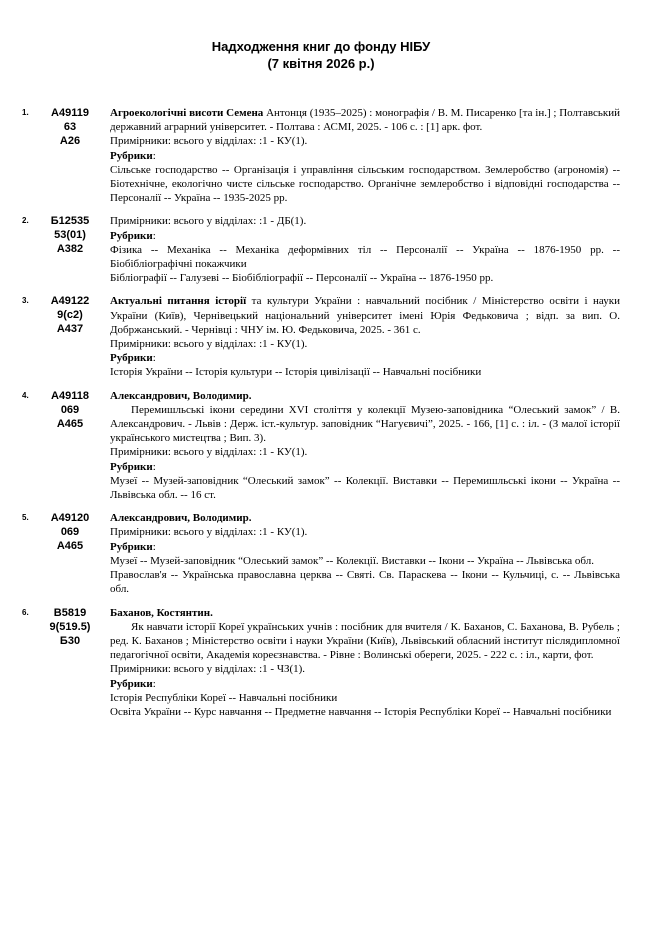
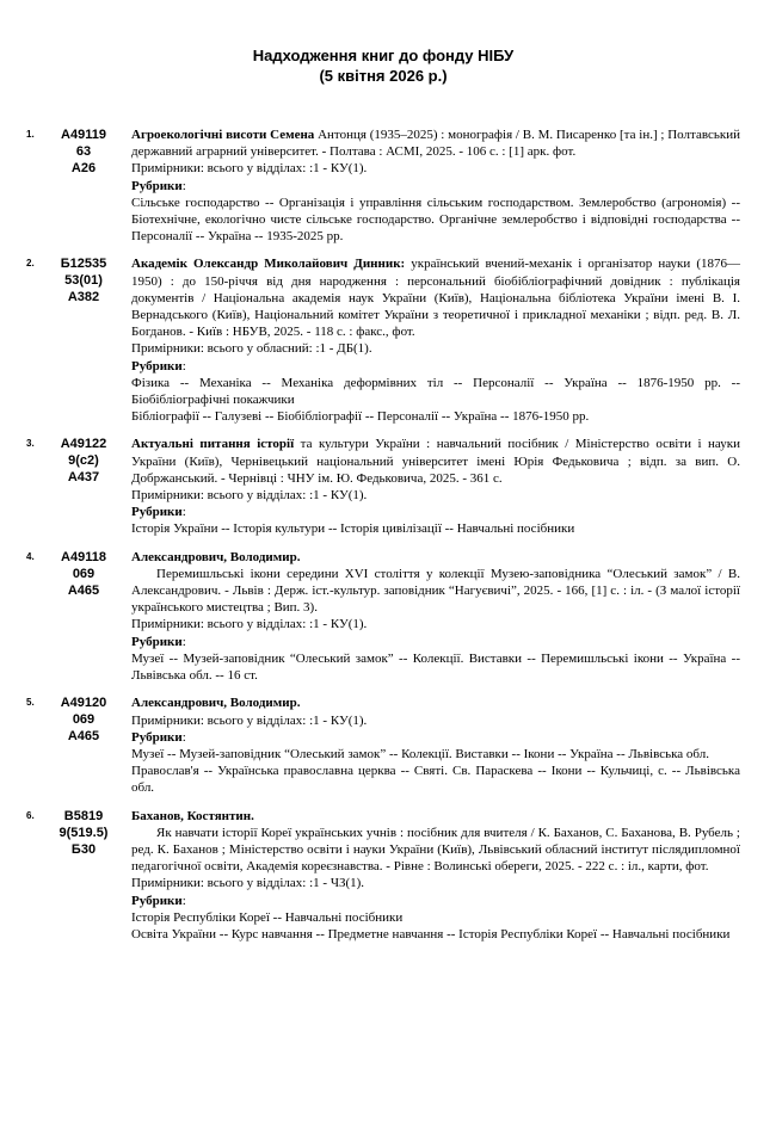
  Надходження книг до фонду НІБУ
- (7 квітня 2026 р.)
+ (5 квітня 2026 р.)
  1.
  А49119
  63
  А26
  Агроекологічні висоти Семена Антонця (1935–2025) : монографія / В. М. Писаренко [та ін.] ; Полтавський державний аграрний університет. - Полтава : АСМІ, 2025. - 106 с. : [1] арк. фот.
  Примірники: всього у відділах: :1 - КУ(1).
  Рубрики:
  Сільське господарство -- Організація і управління сільським господарством. Землеробство (агрономія) -- Біотехнічне, екологічно чисте сільське господарство. Органічне землеробство і відповідні господарства -- Персоналії -- Україна -- 1935-2025 рр.
  2.
  Б12535
  53(01)
  А382
+ Академік Олександр Миколайович Динник: український вчений-механік і організатор науки (1876—1950) : до 150-річчя від дня народження : персональний біобібліографічний довідник : публікація документів / Національна академія наук України (Київ), Національна бібліотека України імені В. І. Вернадського (Київ), Національний комітет України з теоретичної і прикладної механіки ; відп. ред. В. Л. Богданов. - Київ : НБУВ, 2025. - 118 с. : факс., фот.
- Примірники: всього у відділах: :1 - ДБ(1).
+ Примірники: всього у обласний: :1 - ДБ(1).
  Рубрики:
  Фізика -- Механіка -- Механіка деформівних тіл -- Персоналії -- Україна -- 1876-1950 рр. -- Біобібліографічні покажчики
  Бібліографії -- Галузеві -- Біобібліографії -- Персоналії -- Україна -- 1876-1950 рр.
  3.
  А49122
  9(с2)
  А437
  Актуальні питання історії та культури України : навчальний посібник / Міністерство освіти і науки України (Київ), Чернівецький національний університет імені Юрія Федьковича ; відп. за вип. О. Добржанський. - Чернівці : ЧНУ ім. Ю. Федьковича, 2025. - 361 с.
  Примірники: всього у відділах: :1 - КУ(1).
  Рубрики:
  Історія України -- Історія культури -- Історія цивілізації -- Навчальні посібники
  4.
  А49118
  069
  А465
  Александрович, Володимир.
  Перемишльські ікони середини XVI століття у колекції Музею-заповідника “Олеський замок” / В. Александрович. - Львів : Держ. іст.-культур. заповідник “Нагуєвичі”, 2025. - 166, [1] с. : іл. - (З малої історії українського мистецтва ; Вип. 3).
  Примірники: всього у відділах: :1 - КУ(1).
  Рубрики:
  Музеї -- Музей-заповідник “Олеський замок” -- Колекції. Виставки -- Перемишльські ікони -- Україна -- Львівська обл. -- 16 ст.
  5.
  А49120
  069
  А465
  Александрович, Володимир.
  Примірники: всього у відділах: :1 - КУ(1).
  Рубрики:
  Музеї -- Музей-заповідник “Олеський замок” -- Колекції. Виставки -- Ікони -- Україна -- Львівська обл.
  Православ'я -- Українська православна церква -- Святі. Св. Параскева -- Ікони -- Кульчиці, с. -- Львівська обл.
  6.
  В5819
  9(519.5)
  Б30
  Баханов, Костянтин.
  Як навчати історії Кореї українських учнів : посібник для вчителя / К. Баханов, С. Баханова, В. Рубель ; ред. К. Баханов ; Міністерство освіти і науки України (Київ), Львівський обласний інститут післядипломної педагогічної освіти, Академія кореєзнавства. - Рівне : Волинські обереги, 2025. - 222 с. : іл., карти, фот.
  Примірники: всього у відділах: :1 - ЧЗ(1).
  Рубрики:
  Історія Республіки Кореї -- Навчальні посібники
  Освіта України -- Курс навчання -- Предметне навчання -- Історія Республіки Кореї -- Навчальні посібники
